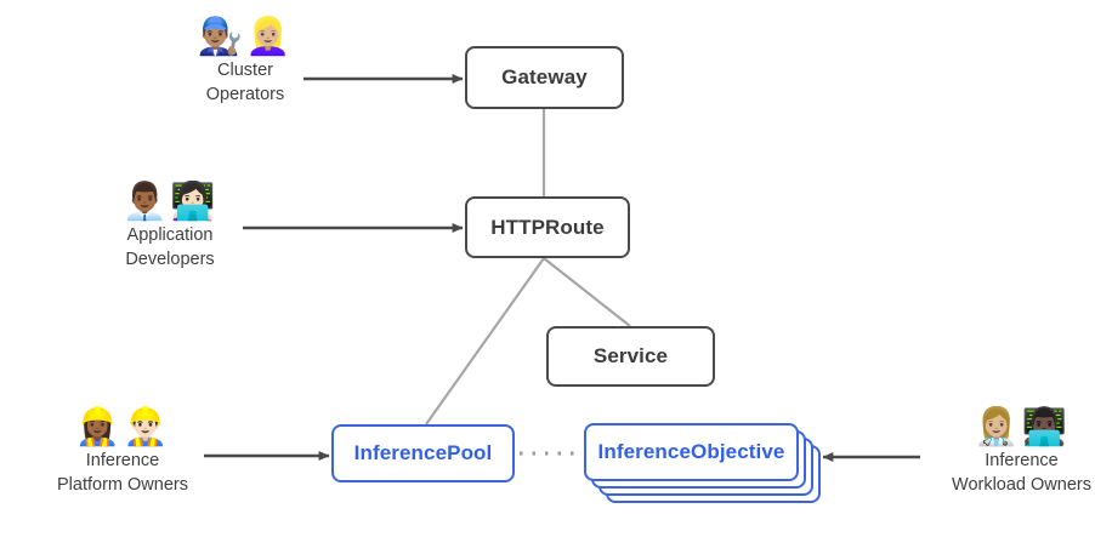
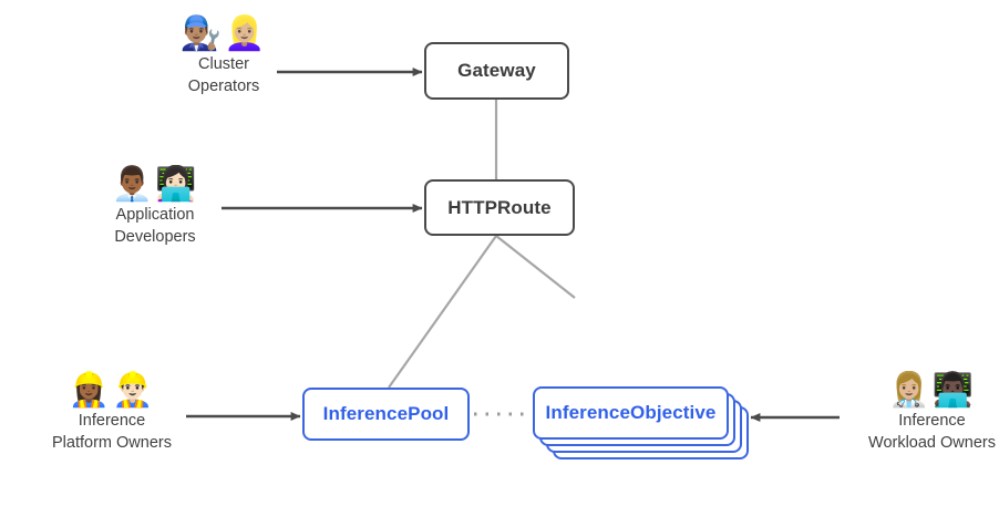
  Gateway
  HTTPRoute
- Service
  InferencePool
  InferenceObjective
  👨🏽‍🔧👱🏼‍♀️
  Cluster
  Operators
  👨🏾‍💼👩🏻‍💻
  Application
  Developers
  👷🏾‍♀️👷🏻‍♂️
  Inference
  Platform Owners
  👩🏼‍⚕️👨🏿‍💻
  Inference
  Workload Owners
